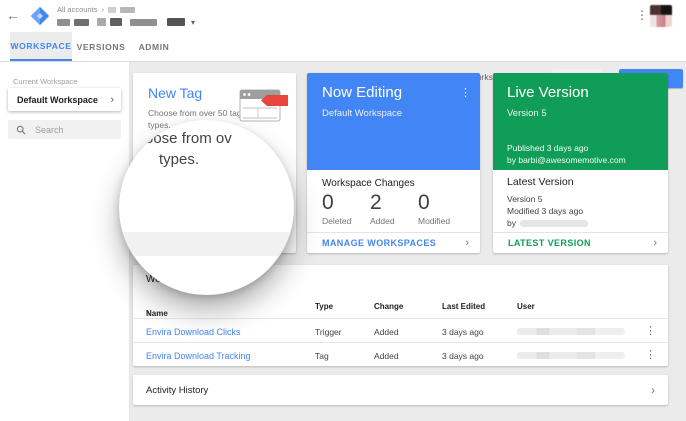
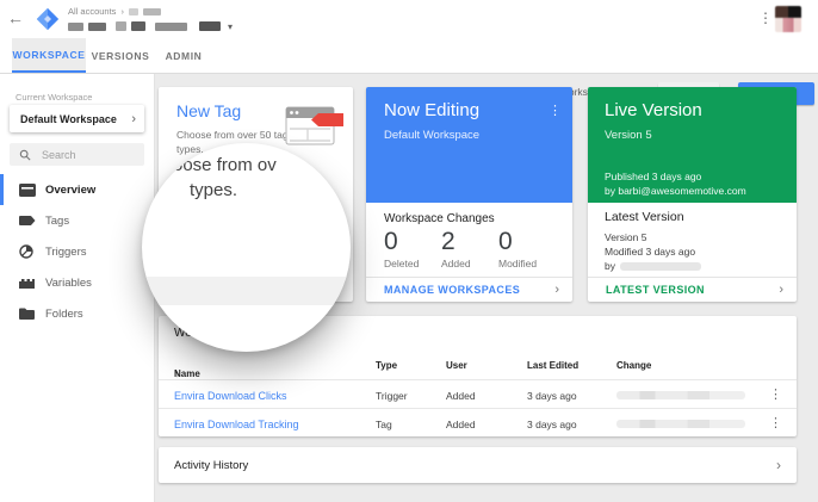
  ←
  All accounts
  ›
  ▾
  ⋮
  WORKSPACE
  VERSIONS
  ADMIN
  Current Workspace
  Default Workspace
  ›
  Search
+ Overview
+ Tags
+ Triggers
+ Variables
+ Folders
  New Tag
  Choose from over 50 tag types.
  Now Editing
  ⋮
  Default Workspace
  Workspace Changes
  0
  Deleted
  2
  Added
  0
  Modified
  MANAGE WORKSPACES
  ›
  Live Version
  Version 5
  Published 3 days ago
  by barbi@awesomemotive.com
  Latest Version
  Version 5
  Modified 3 days ago
  by
  LATEST VERSION
  ›
  Name
  ↑
  Type
- Change
+ User
  Last Edited
- User
+ Change
  Envira Download Clicks
  Trigger
  Added
  3 days ago
  ⋮
  Envira Download Tracking
  Tag
  Added
  3 days ago
  ⋮
  Activity History
  ›
  oose from ov
  types.
